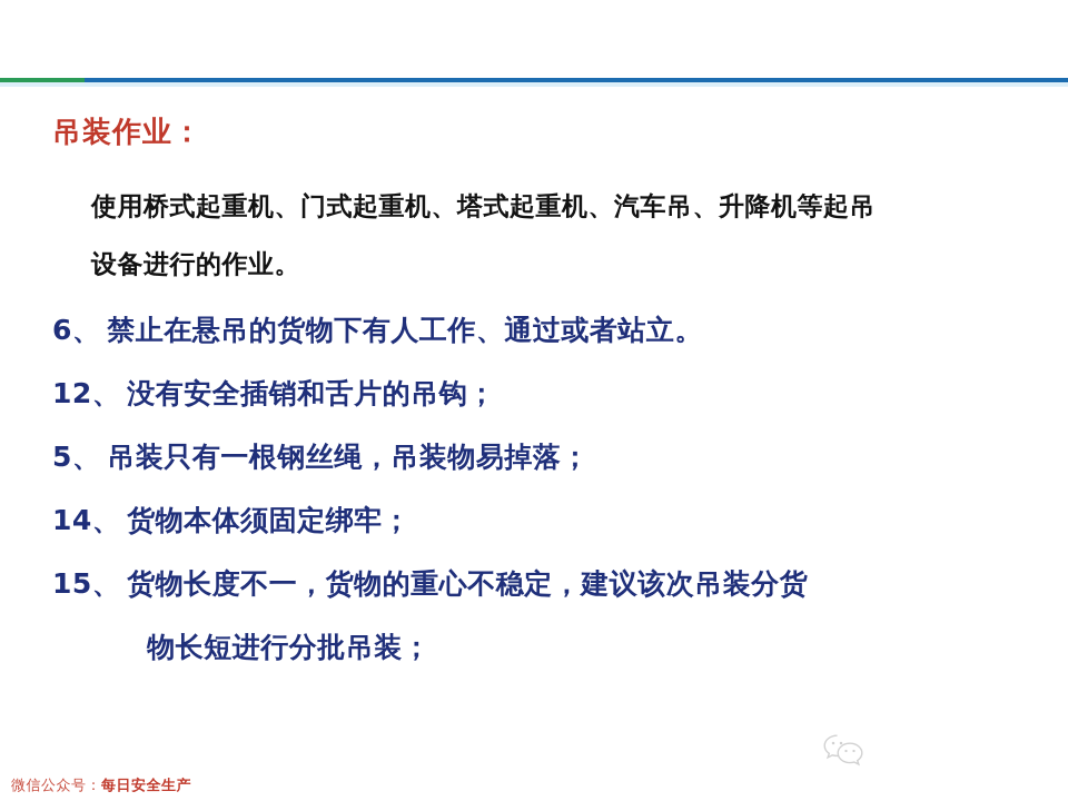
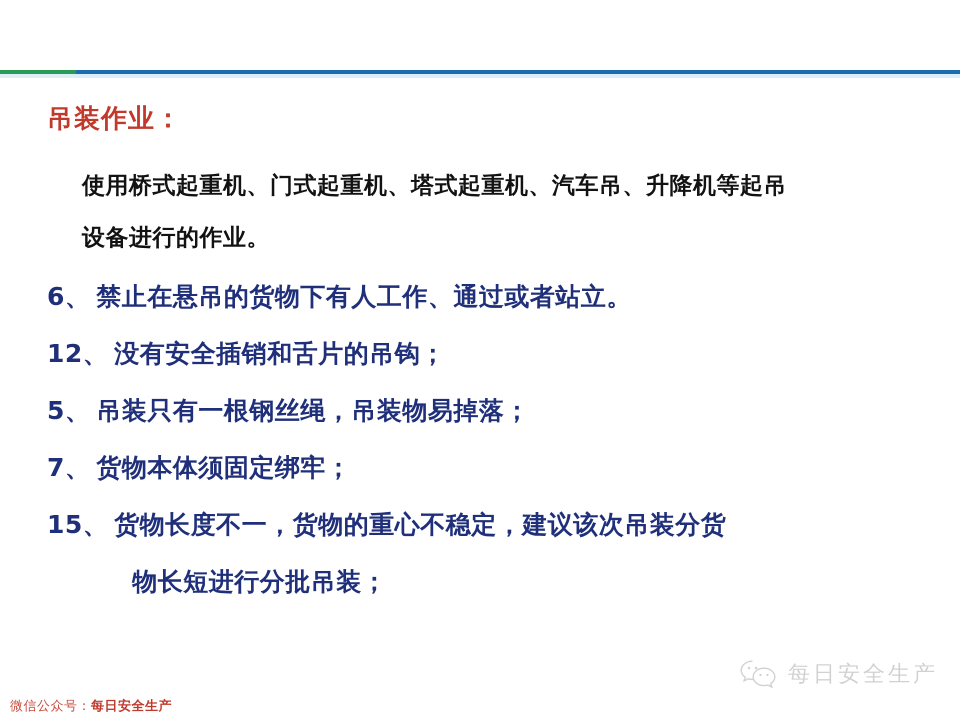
  吊装作业：
  使用桥式起重机、门式起重机、塔式起重机、汽车吊、升降机等起吊
  设备进行的作业。
  6、
  禁止在悬吊的货物下有人工作、通过或者站立。
  12、
  没有安全插销和舌片的吊钩；
  5、
  吊装只有一根钢丝绳，吊装物易掉落；
- 14、
+ 7、
  货物本体须固定绑牢；
  15、
  货物长度不一，货物的重心不稳定，建议该次吊装分货
  物长短进行分批吊装；
  微信公众号：每日安全生产
+ 每日安全生产
